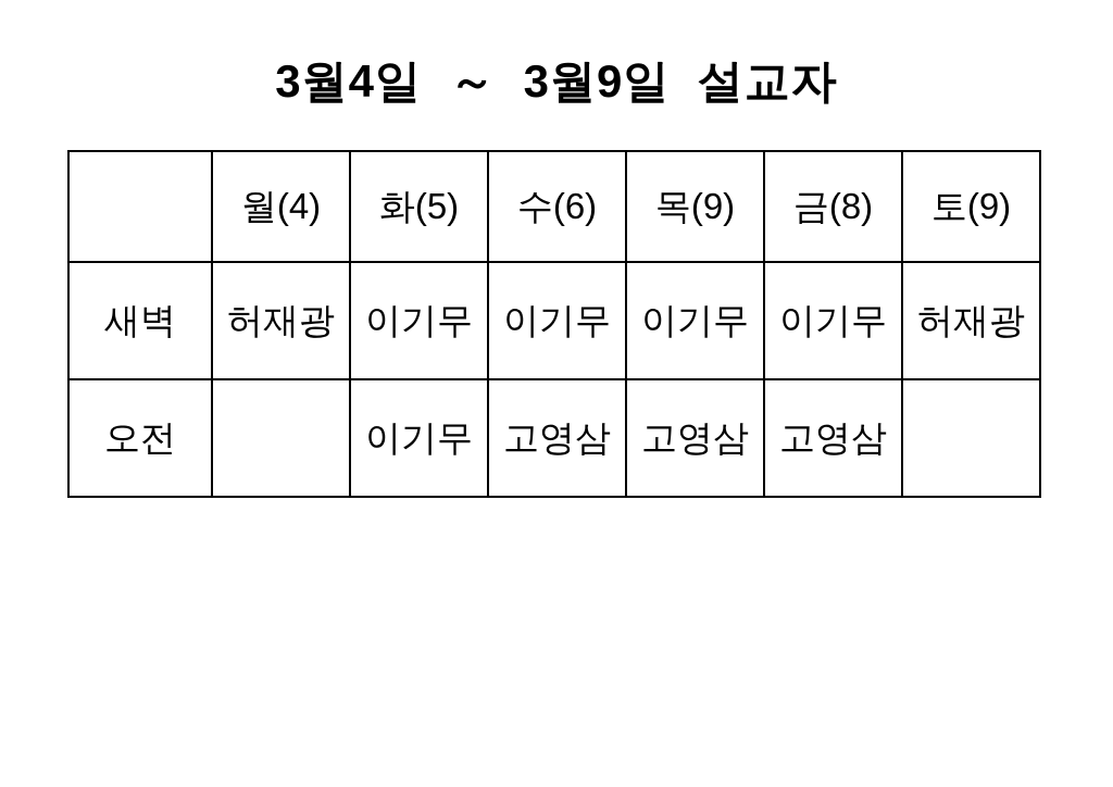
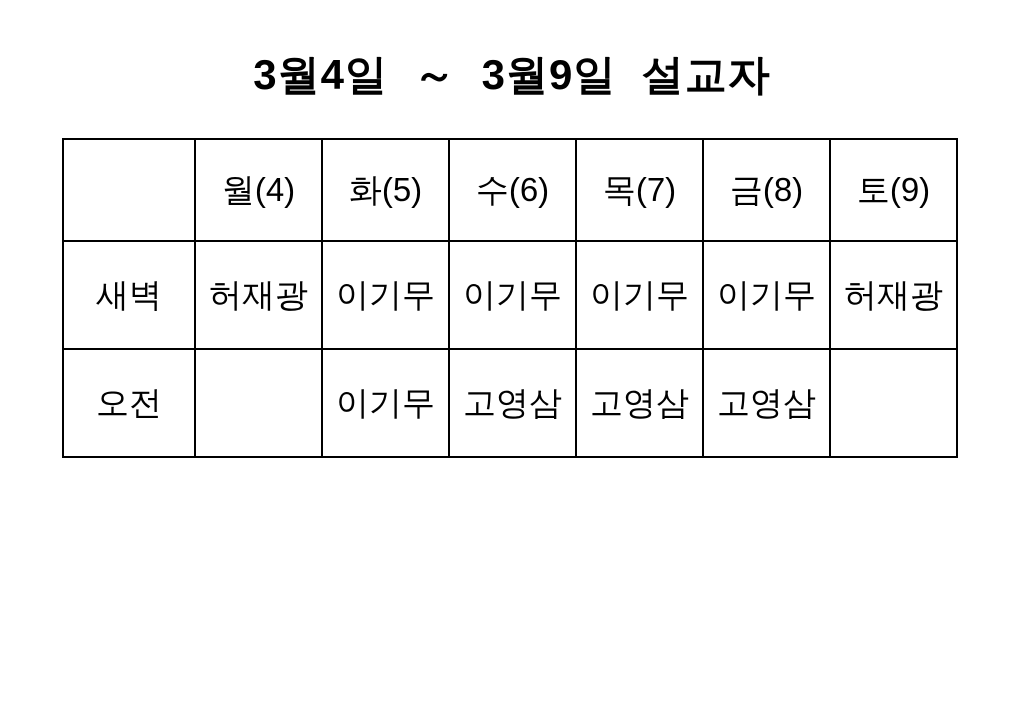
  3월4일 ～ 3월9일 설교자
- 	월(4)	화(5)	수(6)	목(9)	금(8)	토(9)
+ 	월(4)	화(5)	수(6)	목(7)	금(8)	토(9)
  새벽	허재광	이기무	이기무	이기무	이기무	허재광
  오전		이기무	고영삼	고영삼	고영삼
